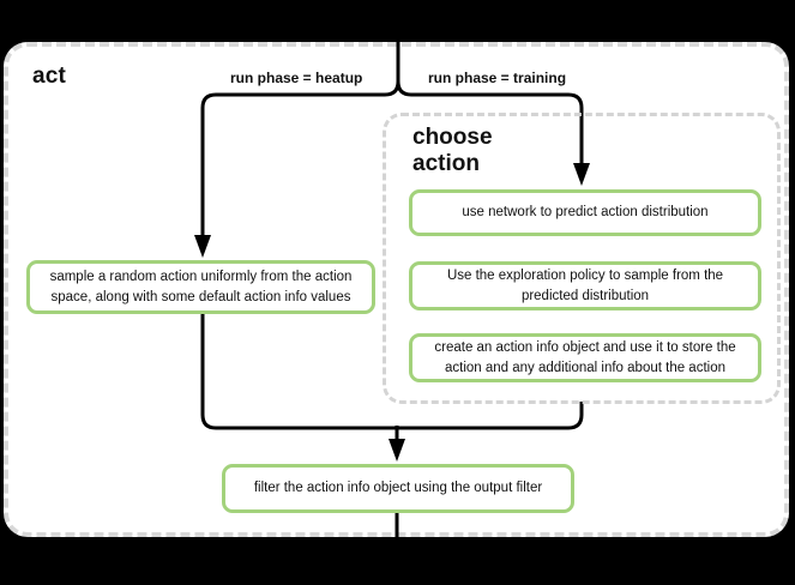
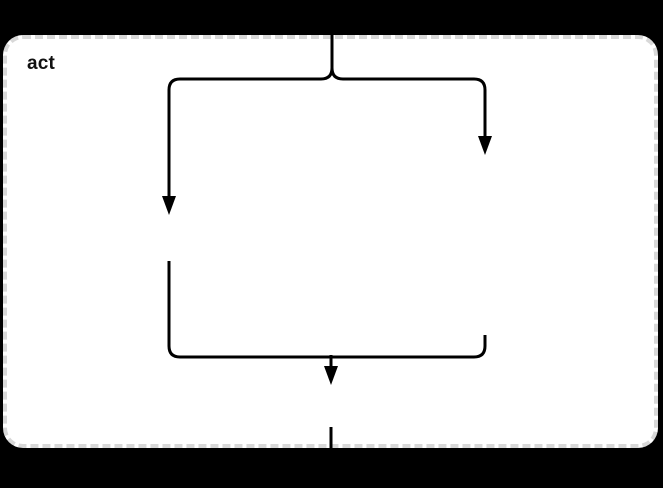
  act
- run phase = heatup
- run phase = training
- sample a random action uniformly from the action space, along with some default action info values
- choose
- action
- use network to predict action distribution
- Use the exploration policy to sample from the predicted distribution
- create an action info object and use it to store the action and any additional info about the action
- filter the action info object using the output filter
